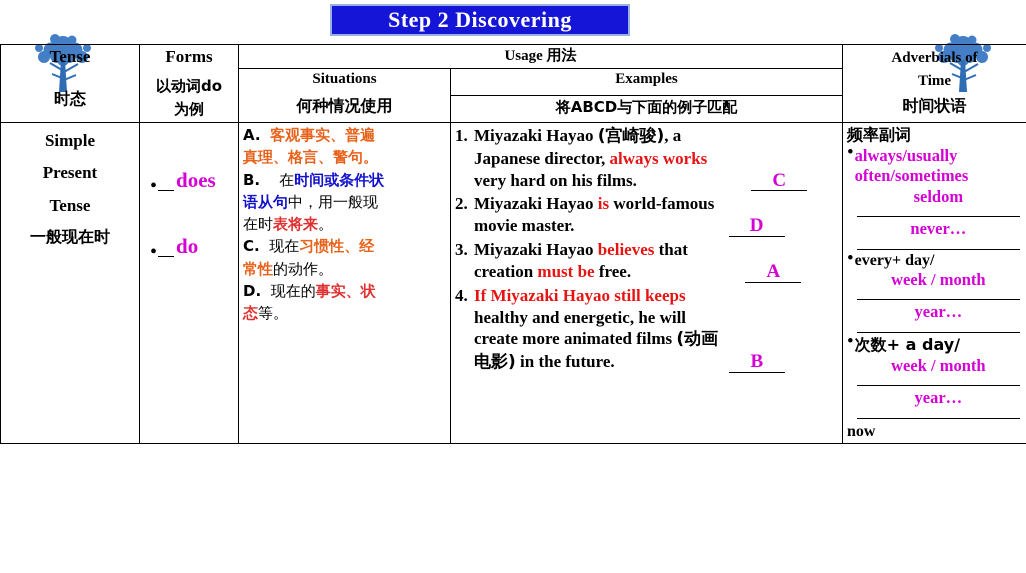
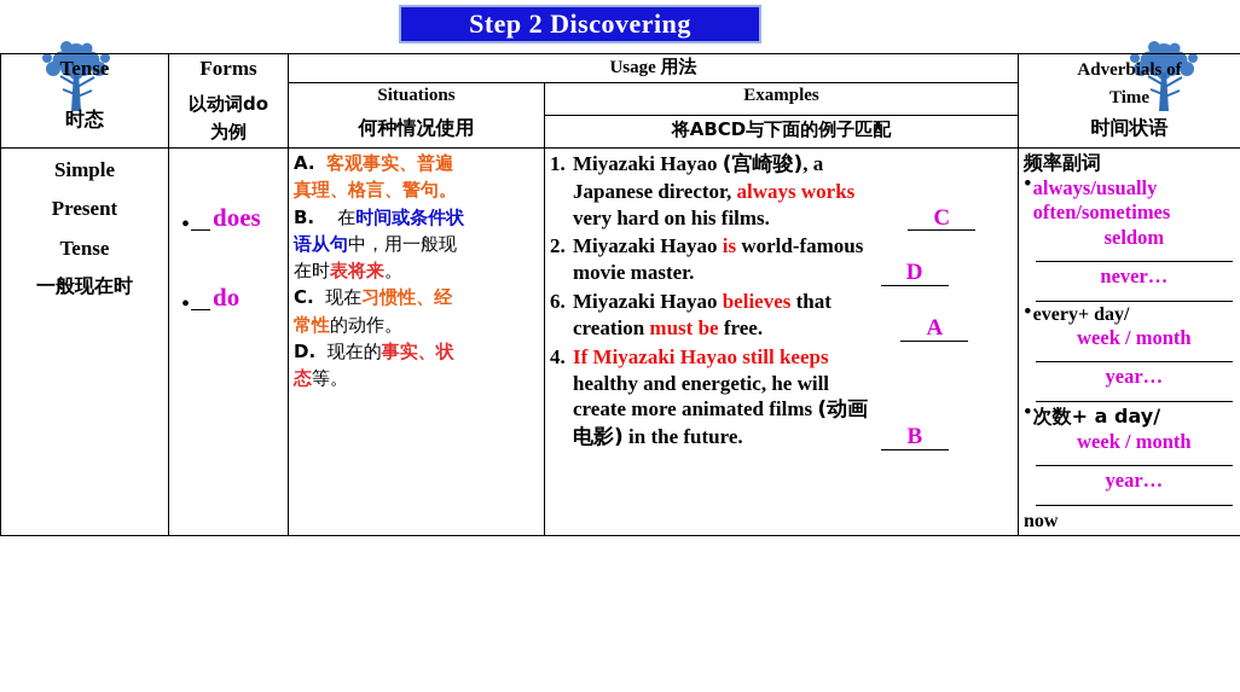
  Step 2 Discovering
  Tense 时态	Forms 以动词do 为例	Usage 用法	Adverbials of Time 时间状语
  Situations 何种情况使用	Examples
  将ABCD与下面的例子匹配
- Simple Present Tense 一般现在时	• does • do	A. 客观事实、普遍 真理、格言、警句。 B. 在时间或条件状 语从句中，用一般现 在时表将来。 C. 现在习惯性、经 常性的动作。 D. 现在的事实、状 态等。	1. Miyazaki Hayao (宫崎骏), a Japanese director, always works very hard on his films. C 2. Miyazaki Hayao is world-famous movie master. D 3. Miyazaki Hayao believes that creation must be free. A 4. If Miyazaki Hayao still keeps healthy and energetic, he will create more animated films (动画 电影) in the future. B	频率副词 • always/usually often/sometimes seldom never… • every+ day/ week / month year… • 次数+ a day/ week / month year… now
+ Simple Present Tense 一般现在时	• does • do	A. 客观事实、普遍 真理、格言、警句。 B. 在时间或条件状 语从句中，用一般现 在时表将来。 C. 现在习惯性、经 常性的动作。 D. 现在的事实、状 态等。	1. Miyazaki Hayao (宫崎骏), a Japanese director, always works very hard on his films. C 2. Miyazaki Hayao is world-famous movie master. D 6. Miyazaki Hayao believes that creation must be free. A 4. If Miyazaki Hayao still keeps healthy and energetic, he will create more animated films (动画 电影) in the future. B	频率副词 • always/usually often/sometimes seldom never… • every+ day/ week / month year… • 次数+ a day/ week / month year… now
